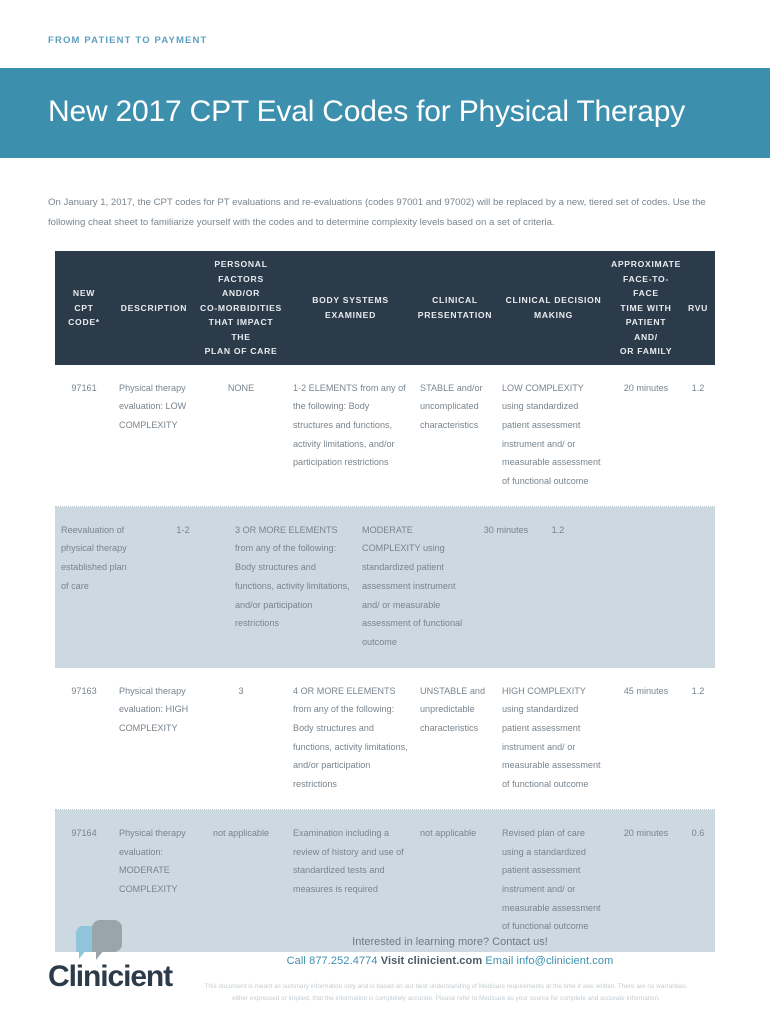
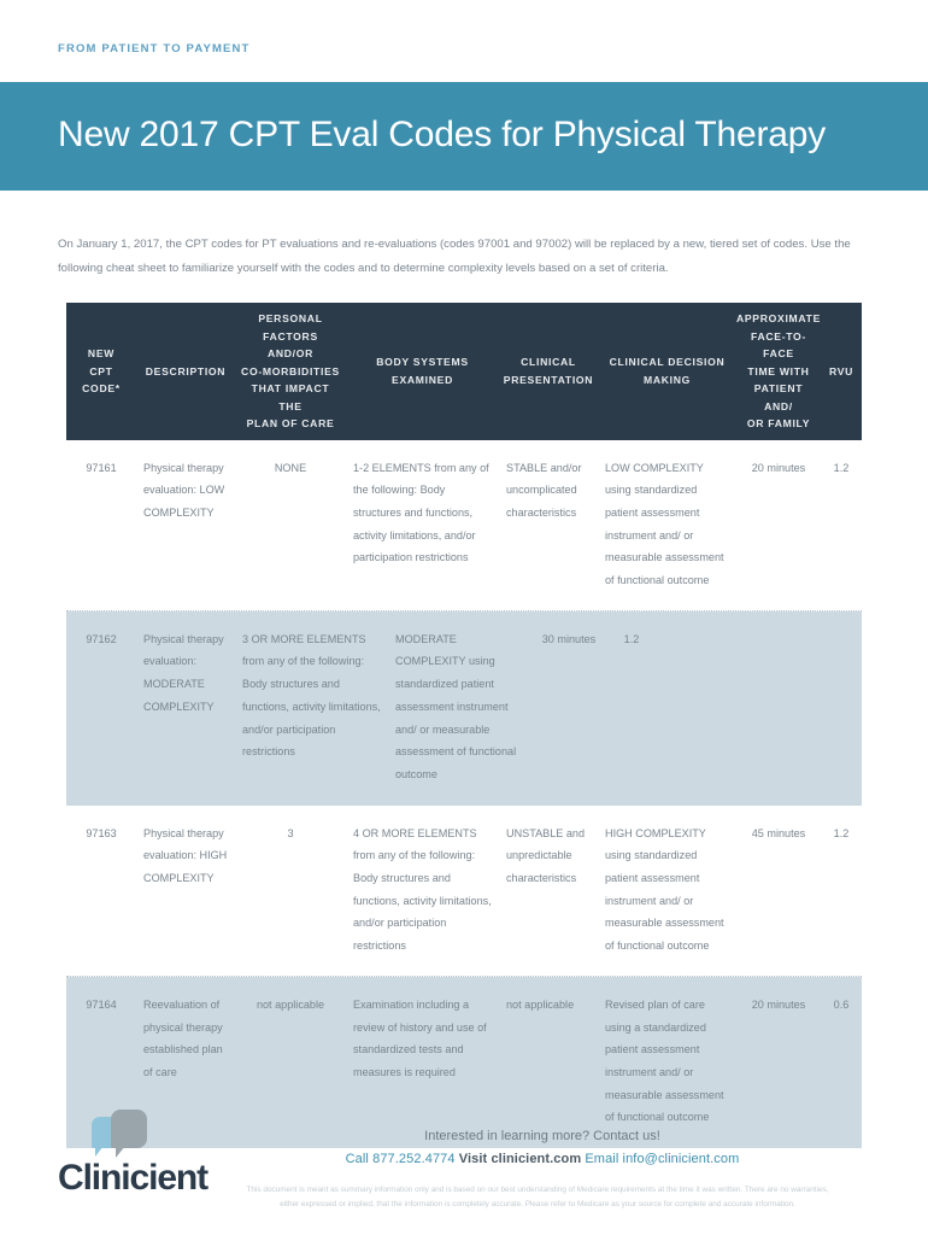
  FROM PATIENT TO PAYMENT
  New 2017 CPT Eval Codes for Physical Therapy
  On January 1, 2017, the CPT codes for PT evaluations and re-evaluations (codes 97001 and 97002) will be replaced by a new, tiered set of codes. Use the following cheat sheet to familiarize yourself with the codes and to determine complexity levels based on a set of criteria.
  NEW
  CPT
  CODE*
  DESCRIPTION
  PERSONAL
  FACTORS AND/OR
  CO-MORBIDITIES
  THAT IMPACT THE
  PLAN OF CARE
  BODY SYSTEMS
  EXAMINED
  CLINICAL
  PRESENTATION
  CLINICAL DECISION
  MAKING
  APPROXIMATE
  FACE-TO-FACE
  TIME WITH
  PATIENT AND/
  OR FAMILY
  RVU
  97161
  Physical therapy evaluation: LOW COMPLEXITY
  NONE
  1-2 ELEMENTS from any of the following: Body structures and functions, activity limitations, and/or participation restrictions
  STABLE and/or uncomplicated characteristics
  LOW COMPLEXITY using standardized patient assessment instrument and/ or measurable assessment of functional outcome
  20 minutes
  1.2
+ 97162
- Reevaluation of physical therapy established plan of care
+ Physical therapy evaluation: MODERATE COMPLEXITY
- 1-2
  3 OR MORE ELEMENTS from any of the following: Body structures and functions, activity limitations, and/or participation restrictions
  MODERATE COMPLEXITY using standardized patient assessment instrument and/ or measurable assessment of functional outcome
  30 minutes
  1.2
  97163
  Physical therapy evaluation: HIGH COMPLEXITY
  3
  4 OR MORE ELEMENTS from any of the following: Body structures and functions, activity limitations, and/or participation restrictions
  UNSTABLE and unpredictable characteristics
  HIGH COMPLEXITY using standardized patient assessment instrument and/ or measurable assessment of functional outcome
  45 minutes
  1.2
  97164
- Physical therapy evaluation: MODERATE COMPLEXITY
+ Reevaluation of physical therapy established plan of care
  not applicable
  Examination including a review of history and use of standardized tests and measures is required
  not applicable
  Revised plan of care using a standardized patient assessment instrument and/ or measurable assessment of functional outcome
  20 minutes
  0.6
  Clinicient
  Interested in learning more? Contact us!
  Call 877.252.4774 Visit clinicient.com Email info@clinicient.com
